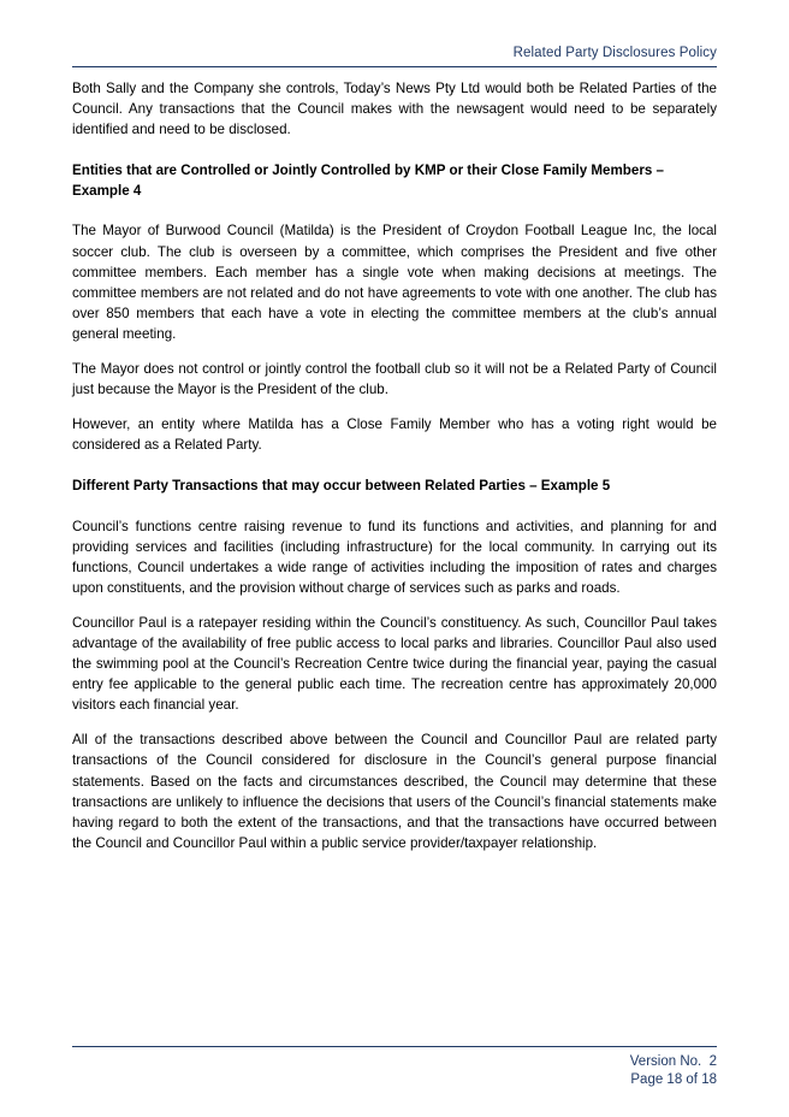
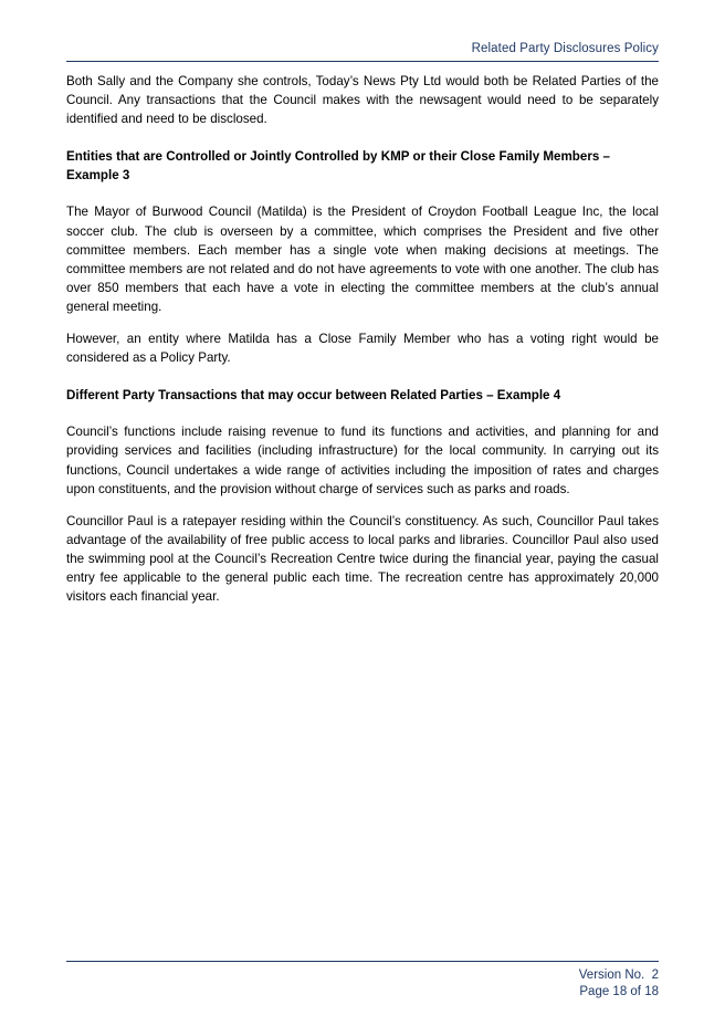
  Related Party Disclosures Policy
  Both Sally and the Company she controls, Today’s News Pty Ltd would both be Related Parties of the Council. Any transactions that the Council makes with the newsagent would need to be separately identified and need to be disclosed.
- Entities that are Controlled or Jointly Controlled by KMP or their Close Family Members – Example 4
+ Entities that are Controlled or Jointly Controlled by KMP or their Close Family Members – Example 3
  The Mayor of Burwood Council (Matilda) is the President of Croydon Football League Inc, the local soccer club. The club is overseen by a committee, which comprises the President and five other committee members. Each member has a single vote when making decisions at meetings. The committee members are not related and do not have agreements to vote with one another. The club has over 850 members that each have a vote in electing the committee members at the club’s annual general meeting.
- The Mayor does not control or jointly control the football club so it will not be a Related Party of Council just because the Mayor is the President of the club.
- However, an entity where Matilda has a Close Family Member who has a voting right would be considered as a Related Party.
+ However, an entity where Matilda has a Close Family Member who has a voting right would be considered as a Policy Party.
- Different Party Transactions that may occur between Related Parties – Example 5
+ Different Party Transactions that may occur between Related Parties – Example 4
- Council’s functions centre raising revenue to fund its functions and activities, and planning for and providing services and facilities (including infrastructure) for the local community. In carrying out its functions, Council undertakes a wide range of activities including the imposition of rates and charges upon constituents, and the provision without charge of services such as parks and roads.
+ Council’s functions include raising revenue to fund its functions and activities, and planning for and providing services and facilities (including infrastructure) for the local community. In carrying out its functions, Council undertakes a wide range of activities including the imposition of rates and charges upon constituents, and the provision without charge of services such as parks and roads.
  Councillor Paul is a ratepayer residing within the Council’s constituency. As such, Councillor Paul takes advantage of the availability of free public access to local parks and libraries. Councillor Paul also used the swimming pool at the Council’s Recreation Centre twice during the financial year, paying the casual entry fee applicable to the general public each time. The recreation centre has approximately 20,000 visitors each financial year.
- All of the transactions described above between the Council and Councillor Paul are related party transactions of the Council considered for disclosure in the Council’s general purpose financial statements. Based on the facts and circumstances described, the Council may determine that these transactions are unlikely to influence the decisions that users of the Council’s financial statements make having regard to both the extent of the transactions, and that the transactions have occurred between the Council and Councillor Paul within a public service provider/taxpayer relationship.
  Version No. 2
  Page 18 of 18
